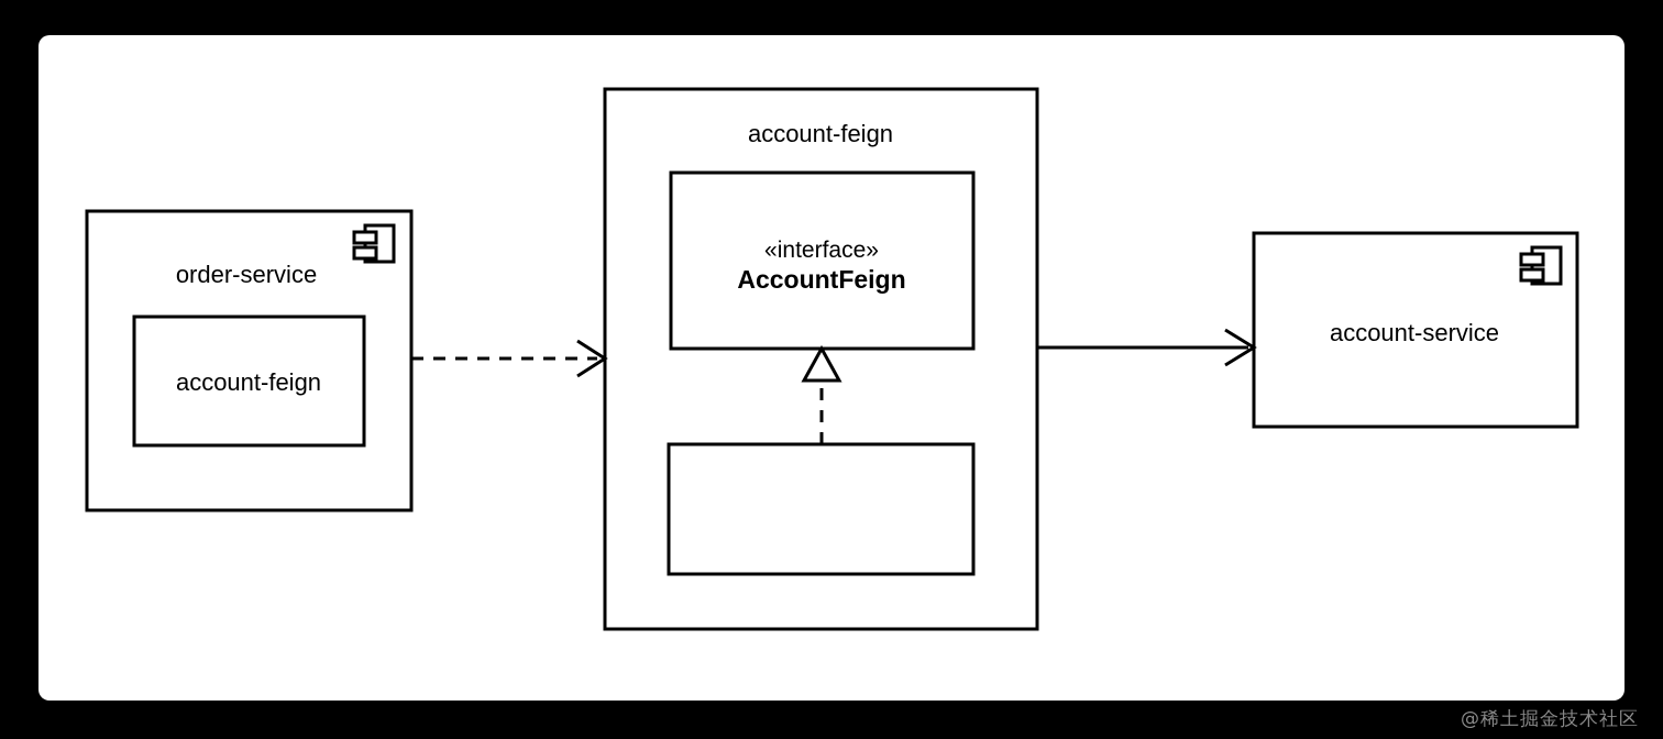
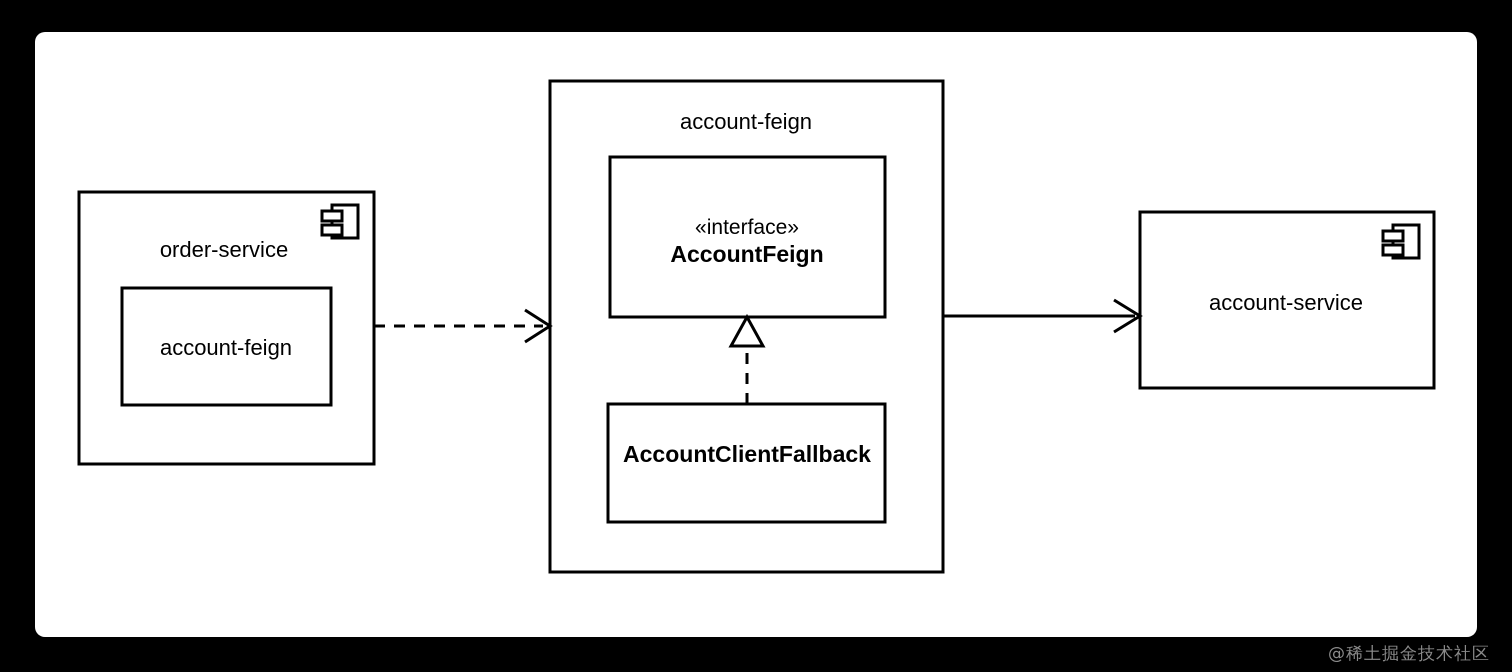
  order-service
  account-feign
  account-feign
  «interface»
  AccountFeign
+ AccountClientFallback
  account-service
  @稀土掘金技术社区
